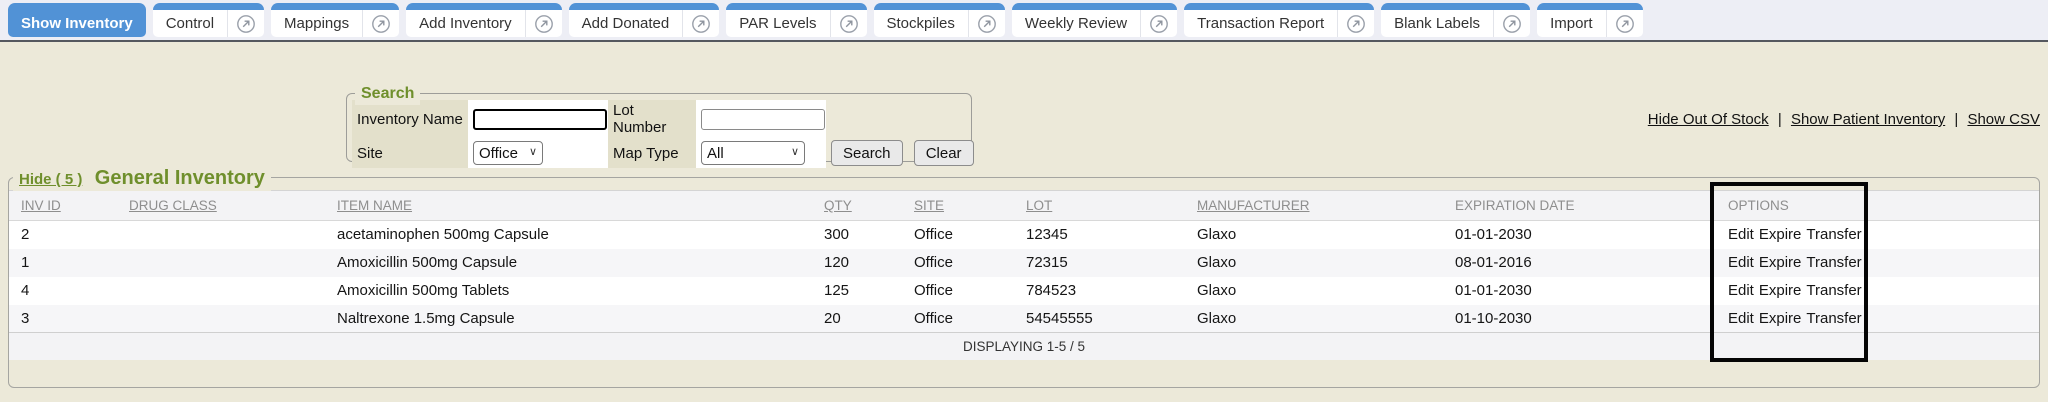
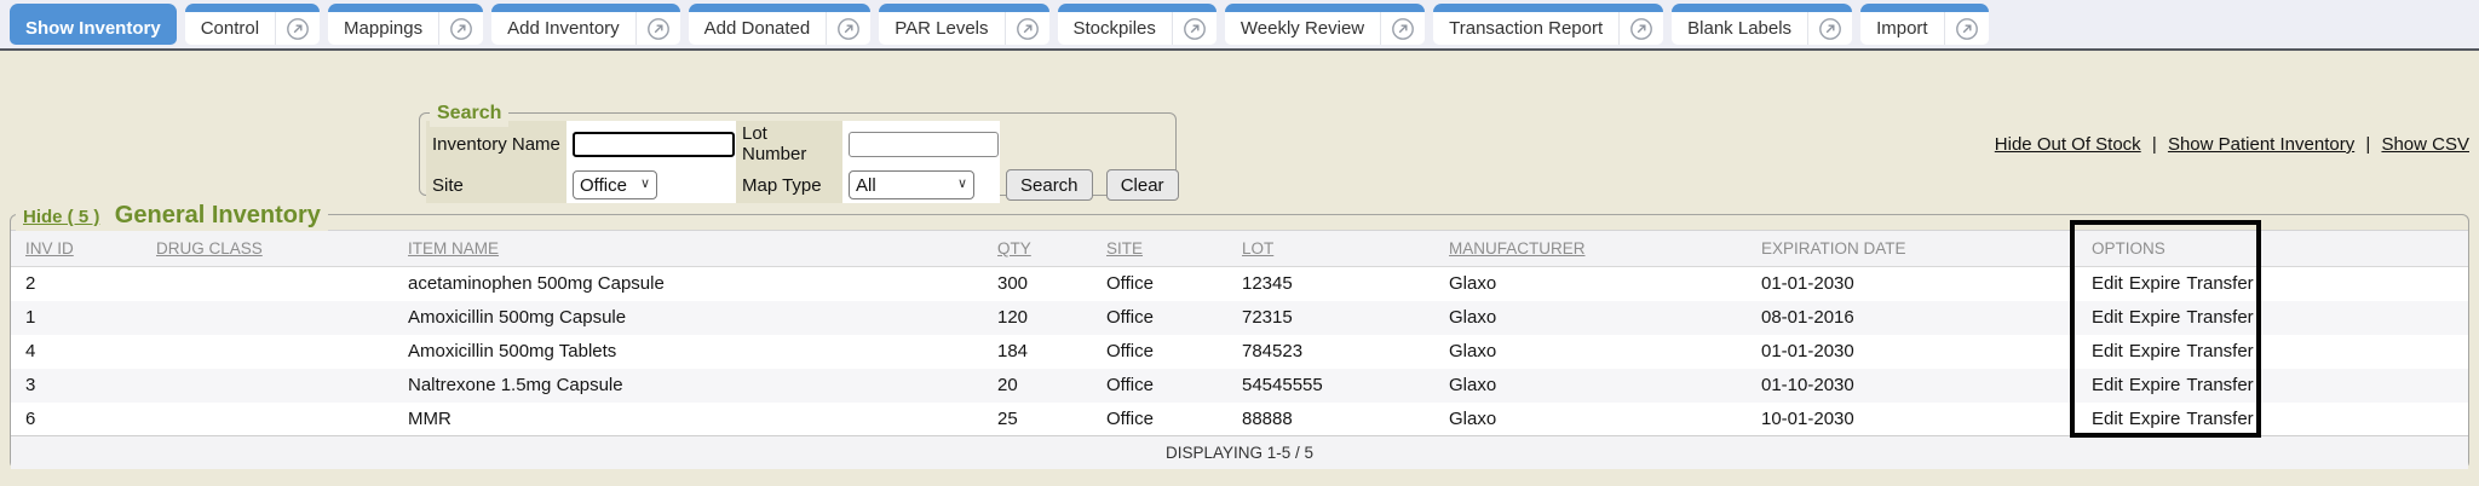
  Show Inventory
  Control
  Mappings
  Add Inventory
  Add Donated
  PAR Levels
  Stockpiles
  Weekly Review
  Transaction Report
  Blank Labels
  Import
  Search
  Inventory Name		Lot Number
  Site	Office	Map Type	All	Search Clear
  Hide Out Of Stock | Show Patient Inventory | Show CSV
  Hide ( 5 ) General Inventory
  INV ID	DRUG CLASS	ITEM NAME	QTY	SITE	LOT	MANUFACTURER	EXPIRATION DATE	OPTIONS
  2		acetaminophen 500mg Capsule	300	Office	12345	Glaxo	01-01-2030	Edit Expire Transfer
  1		Amoxicillin 500mg Capsule	120	Office	72315	Glaxo	08-01-2016	Edit Expire Transfer
- 4		Amoxicillin 500mg Tablets	125	Office	784523	Glaxo	01-01-2030	Edit Expire Transfer
+ 4		Amoxicillin 500mg Tablets	184	Office	784523	Glaxo	01-01-2030	Edit Expire Transfer
  3		Naltrexone 1.5mg Capsule	20	Office	54545555	Glaxo	01-10-2030	Edit Expire Transfer
+ 6		MMR	25	Office	88888	Glaxo	10-01-2030	Edit Expire Transfer
  DISPLAYING 1-5 / 5
